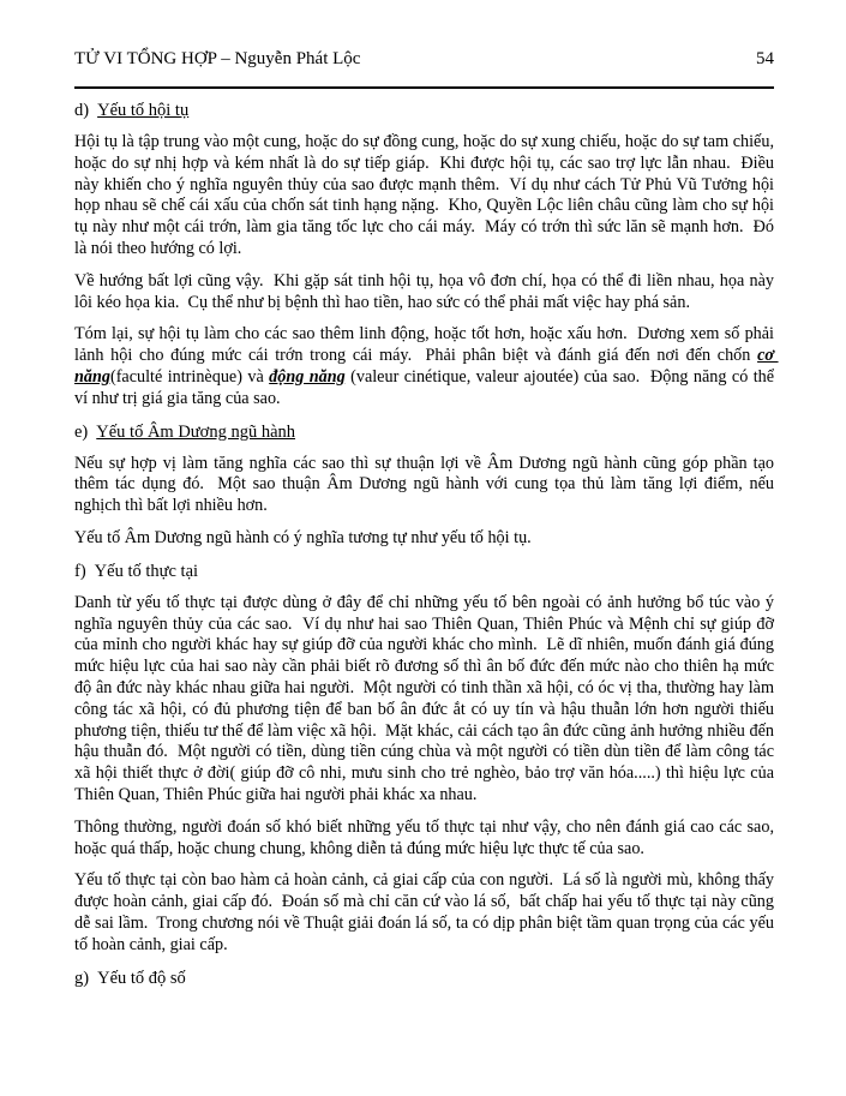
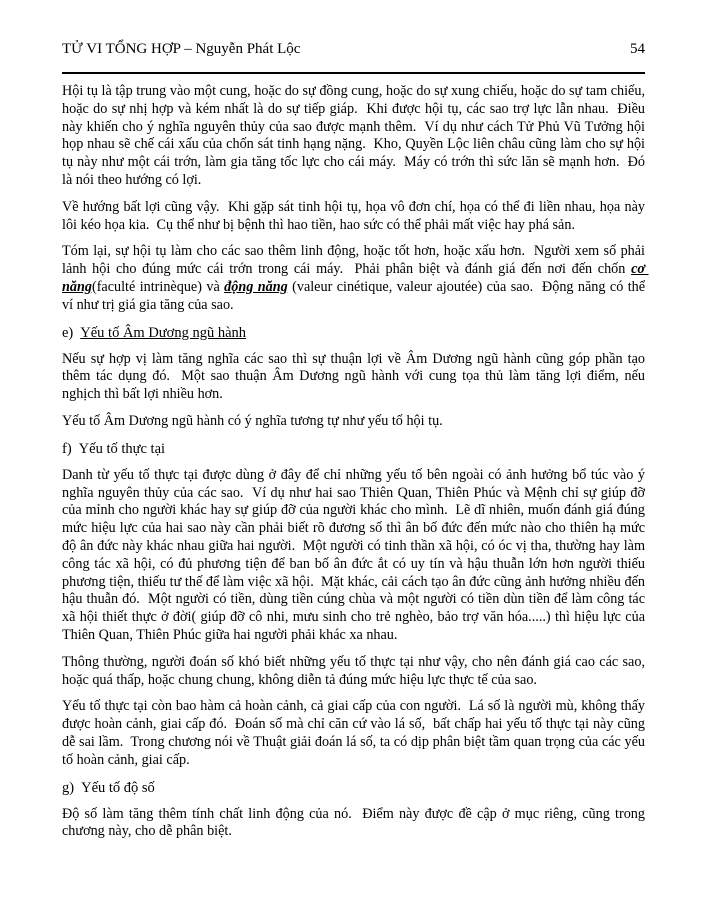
  TỬ VI TỔNG HỢP – Nguyễn Phát Lộc
  54
- d) Yếu tố hội tụ
  Hội tụ là tập trung vào một cung, hoặc do sự đồng cung, hoặc do sự xung chiếu, hoặc do sự tam chiếu, hoặc do sự nhị hợp và kém nhất là do sự tiếp giáp. Khi được hội tụ, các sao trợ lực lẫn nhau. Điều này khiến cho ý nghĩa nguyên thủy của sao được mạnh thêm. Ví dụ như cách Tử Phủ Vũ Tưởng hội họp nhau sẽ chế cái xấu của chốn sát tinh hạng nặng. Kho, Quyền Lộc liên châu cũng làm cho sự hội tụ này như một cái trớn, làm gia tăng tốc lực cho cái máy. Máy có trớn thì sức lăn sẽ mạnh hơn. Đó là nói theo hướng có lợi.
  Về hướng bất lợi cũng vậy. Khi gặp sát tinh hội tụ, họa vô đơn chí, họa có thể đi liền nhau, họa này lôi kéo họa kia. Cụ thể như bị bệnh thì hao tiền, hao sức có thể phải mất việc hay phá sản.
- Tóm lại, sự hội tụ làm cho các sao thêm linh động, hoặc tốt hơn, hoặc xấu hơn. Dương xem số phải lảnh hội cho đúng mức cái trớn trong cái máy. Phải phân biệt và đánh giá đến nơi đến chốn cơ năng(faculté intrinèque) và động năng (valeur cinétique, valeur ajoutée) của sao. Động năng có thể ví như trị giá gia tăng của sao.
+ Tóm lại, sự hội tụ làm cho các sao thêm linh động, hoặc tốt hơn, hoặc xấu hơn. Người xem số phải lảnh hội cho đúng mức cái trớn trong cái máy. Phải phân biệt và đánh giá đến nơi đến chốn cơ năng(faculté intrinèque) và động năng (valeur cinétique, valeur ajoutée) của sao. Động năng có thể ví như trị giá gia tăng của sao.
  e) Yếu tố Âm Dương ngũ hành
  Nếu sự hợp vị làm tăng nghĩa các sao thì sự thuận lợi về Âm Dương ngũ hành cũng góp phần tạo thêm tác dụng đó. Một sao thuận Âm Dương ngũ hành với cung tọa thủ làm tăng lợi điểm, nếu nghịch thì bất lợi nhiều hơn.
  Yếu tố Âm Dương ngũ hành có ý nghĩa tương tự như yếu tố hội tụ.
  f) Yếu tố thực tại
  Danh từ yếu tố thực tại được dùng ở đây để chỉ những yếu tố bên ngoài có ảnh hưởng bổ túc vào ý nghĩa nguyên thủy của các sao. Ví dụ như hai sao Thiên Quan, Thiên Phúc và Mệnh chỉ sự giúp đỡ của mỉnh cho người khác hay sự giúp đỡ của người khác cho mình. Lẽ dĩ nhiên, muốn đánh giá đúng mức hiệu lực của hai sao này cần phải biết rõ đương số thì ân bố đức đến mức nào cho thiên hạ mức độ ân đức này khác nhau giữa hai người. Một người có tinh thần xã hội, có óc vị tha, thường hay làm công tác xã hội, có đủ phương tiện để ban bố ân đức ắt có uy tín và hậu thuẫn lớn hơn người thiếu phương tiện, thiếu tư thế để làm việc xã hội. Mặt khác, cải cách tạo ân đức cũng ảnh hưởng nhiều đến hậu thuẫn đó. Một người có tiền, dùng tiền cúng chùa và một người có tiền dùn tiền để làm công tác xã hội thiết thực ở đời( giúp đỡ cô nhi, mưu sinh cho trẻ nghèo, bảo trợ văn hóa.....) thì hiệu lực của Thiên Quan, Thiên Phúc giữa hai người phải khác xa nhau.
  Thông thường, người đoán số khó biết những yếu tố thực tại như vậy, cho nên đánh giá cao các sao, hoặc quá thấp, hoặc chung chung, không diễn tả đúng mức hiệu lực thực tế của sao.
  Yếu tố thực tại còn bao hàm cả hoàn cảnh, cả giai cấp của con người. Lá số là người mù, không thấy được hoàn cảnh, giai cấp đó. Đoán số mà chỉ căn cứ vào lá số, bất chấp hai yếu tố thực tại này cũng dễ sai lầm. Trong chương nói về Thuật giải đoán lá số, ta có dịp phân biệt tầm quan trọng của các yếu tố hoàn cảnh, giai cấp.
  g) Yếu tố độ số
+ Độ số làm tăng thêm tính chất linh động của nó. Điểm này được đề cập ở mục riêng, cũng trong chương này, cho dễ phân biệt.
